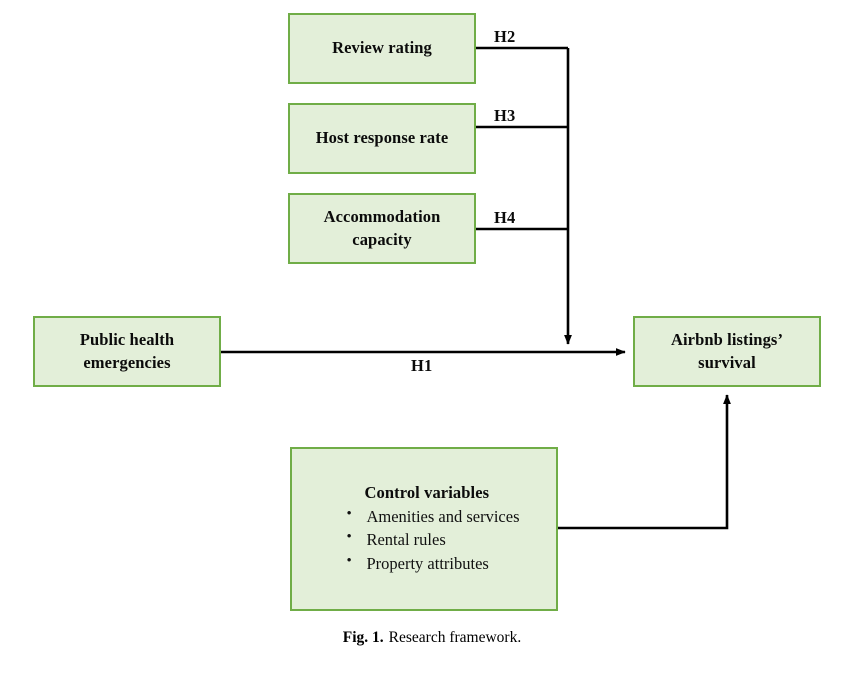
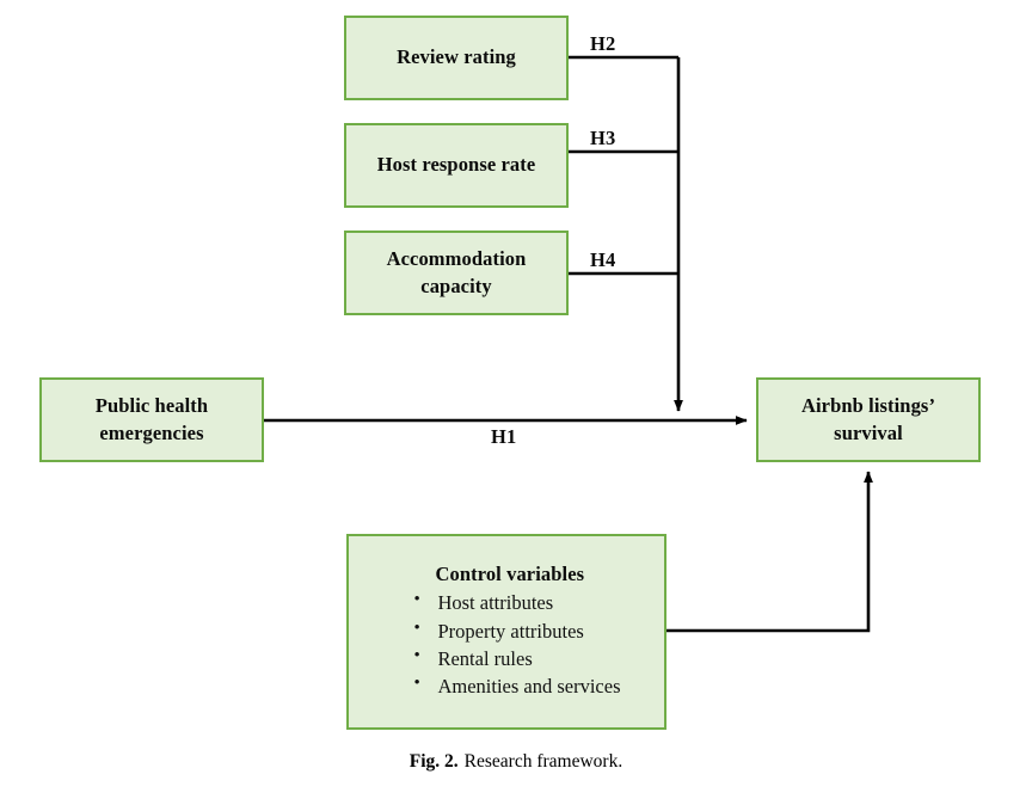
  Review rating
  Host response rate
  Accommodation
  capacity
  Public health
  emergencies
  Airbnb listings’
  survival
  Control variables
+ Host attributes
- Amenities and services
+ Property attributes
  Rental rules
- Property attributes
+ Amenities and services
  H2
  H3
  H4
  H1
- Fig. 1. Research framework.
+ Fig. 2. Research framework.
